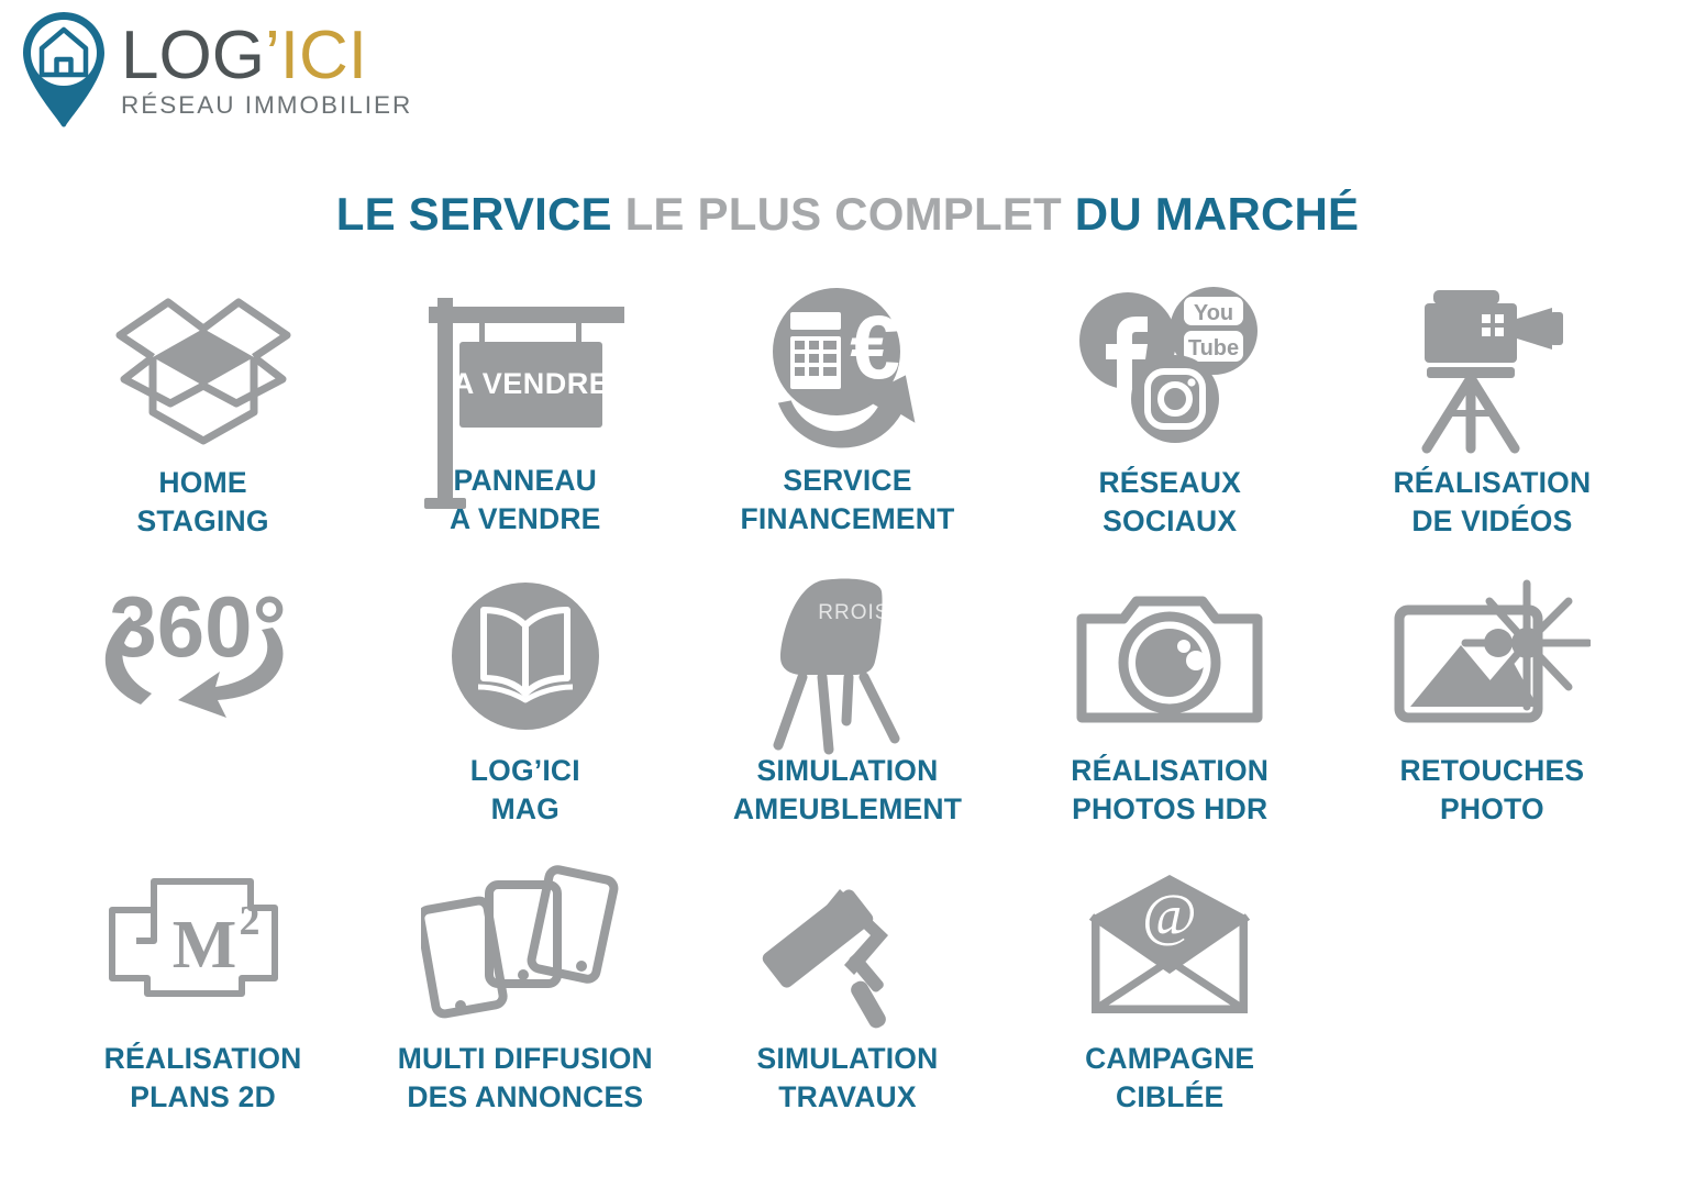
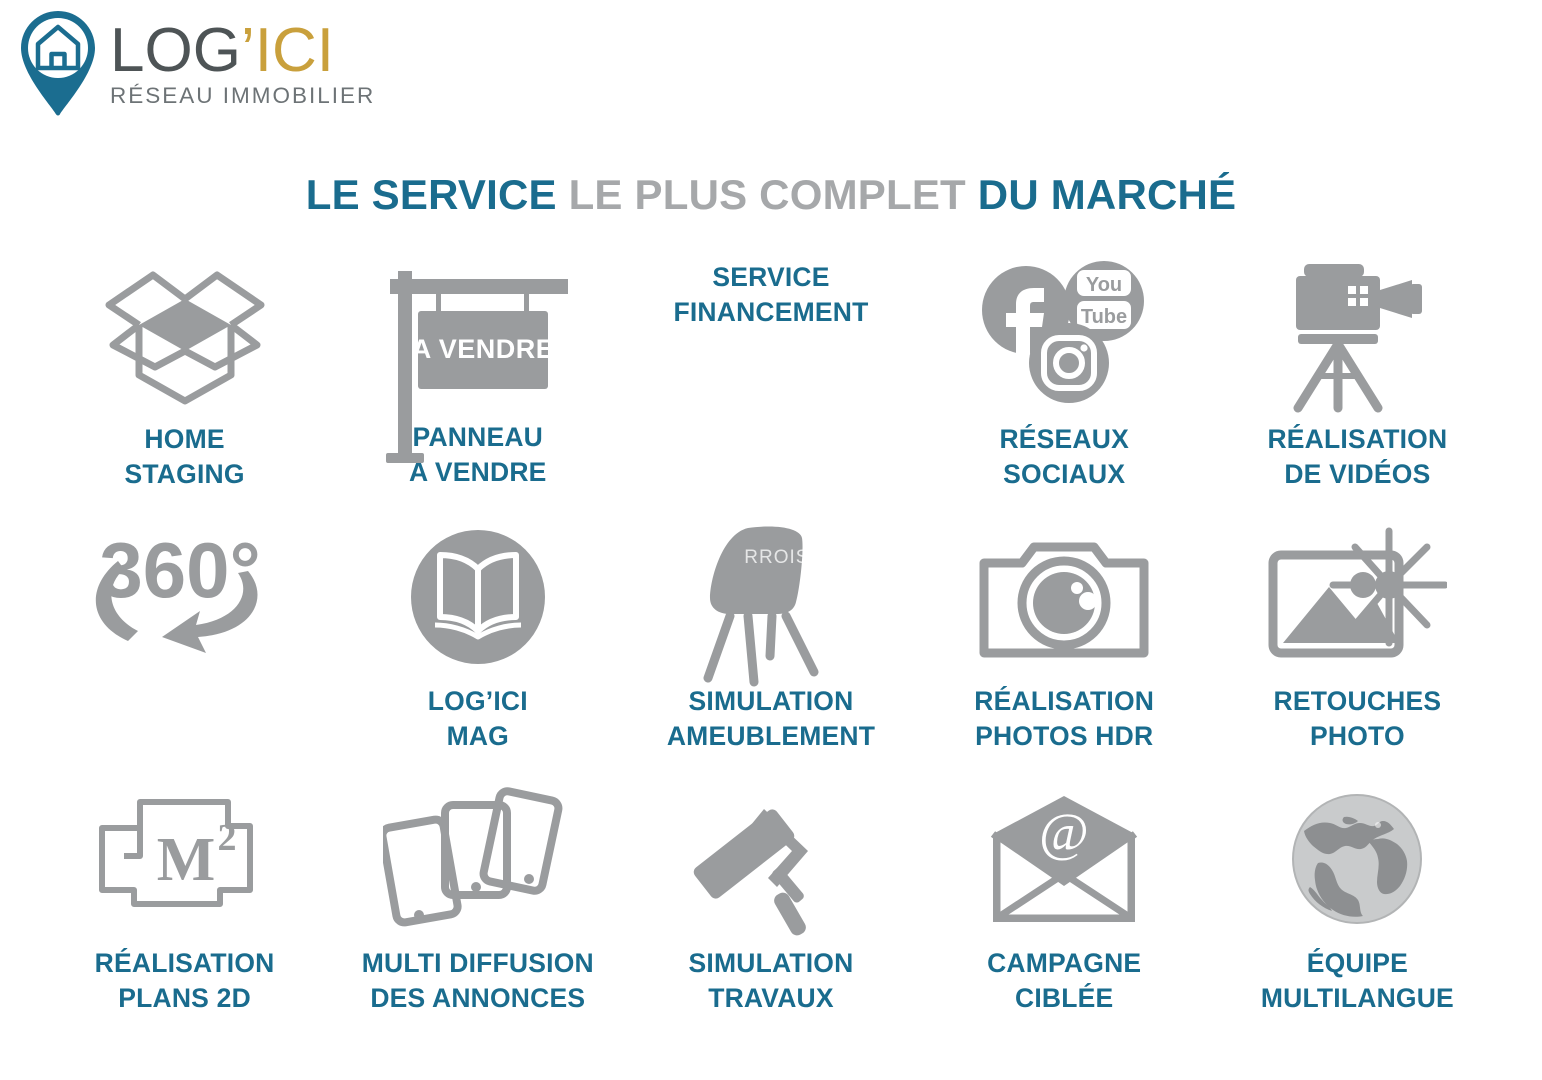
  LOG’ICI
  RÉSEAU IMMOBILIER
  LE SERVICE LE PLUS COMPLET DU MARCHÉ
  HOME
  STAGING
  A VENDRE
  PANNEAU
  A VENDRE
- €
  SERVICE
  FINANCEMENT
  You
  Tube
  RÉSEAUX
  SOCIAUX
  RÉALISATION
  DE VIDÉOS
  60°
  LOG’ICI
  MAG
  RROIS
  SIMULATION
  AMEUBLEMENT
  RÉALISATION
  PHOTOS HDR
  RETOUCHES
  PHOTO
  M
  2
  RÉALISATION
  PLANS 2D
  MULTI DIFFUSION
  DES ANNONCES
  SIMULATION
  TRAVAUX
  @
  CAMPAGNE
  CIBLÉE
+ ÉQUIPE
+ MULTILANGUE
